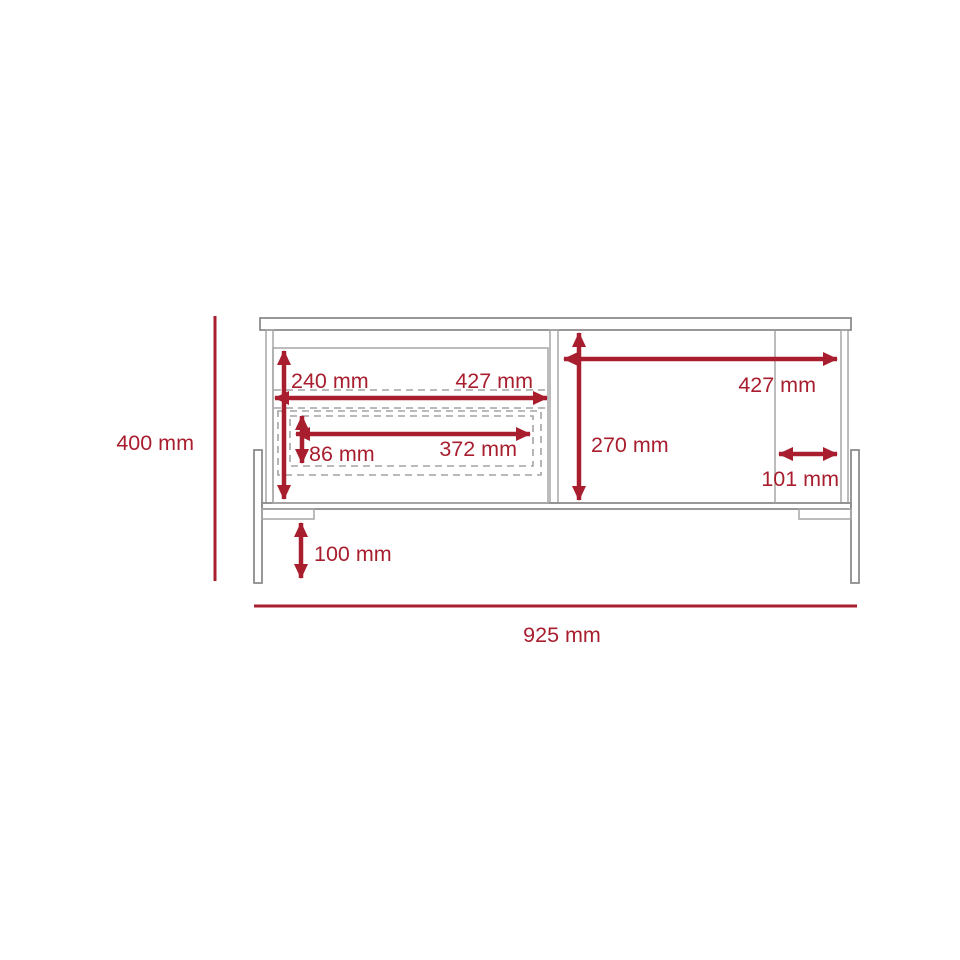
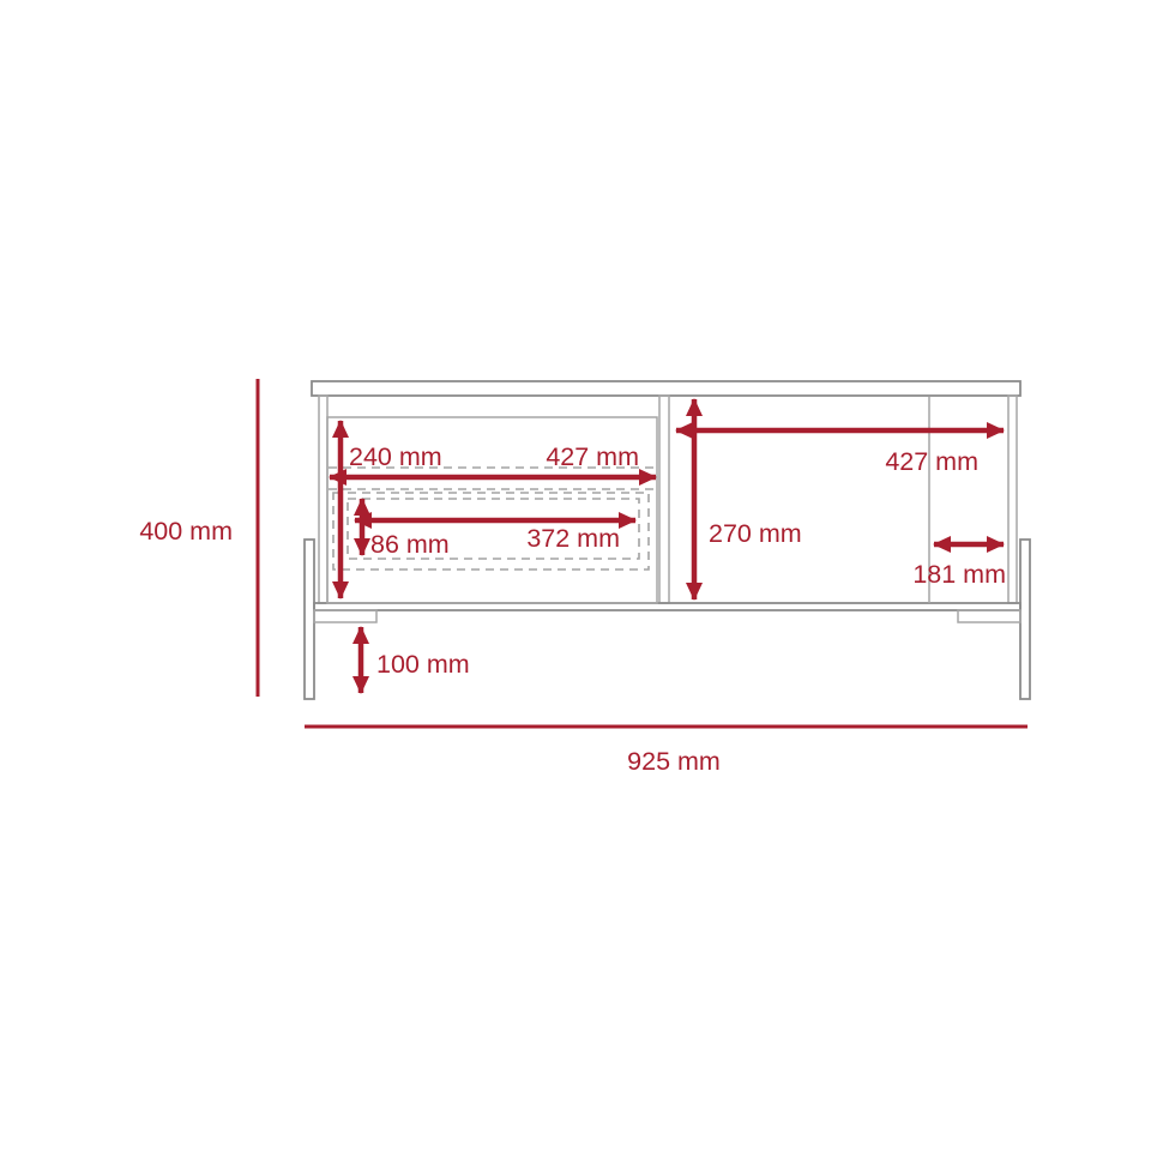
  400 mm
  240 mm
  427 mm
  86 mm
  372 mm
  270 mm
  427 mm
- 101 mm
+ 181 mm
  100 mm
  925 mm
